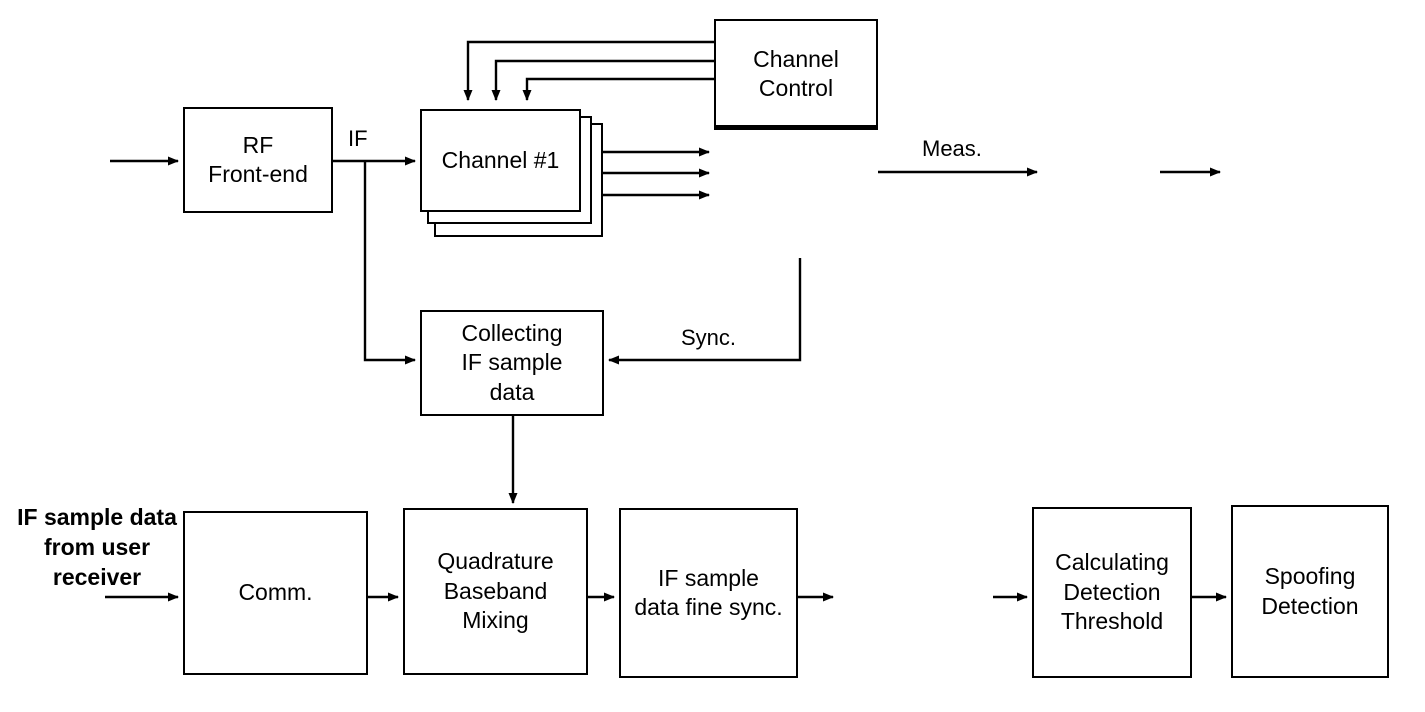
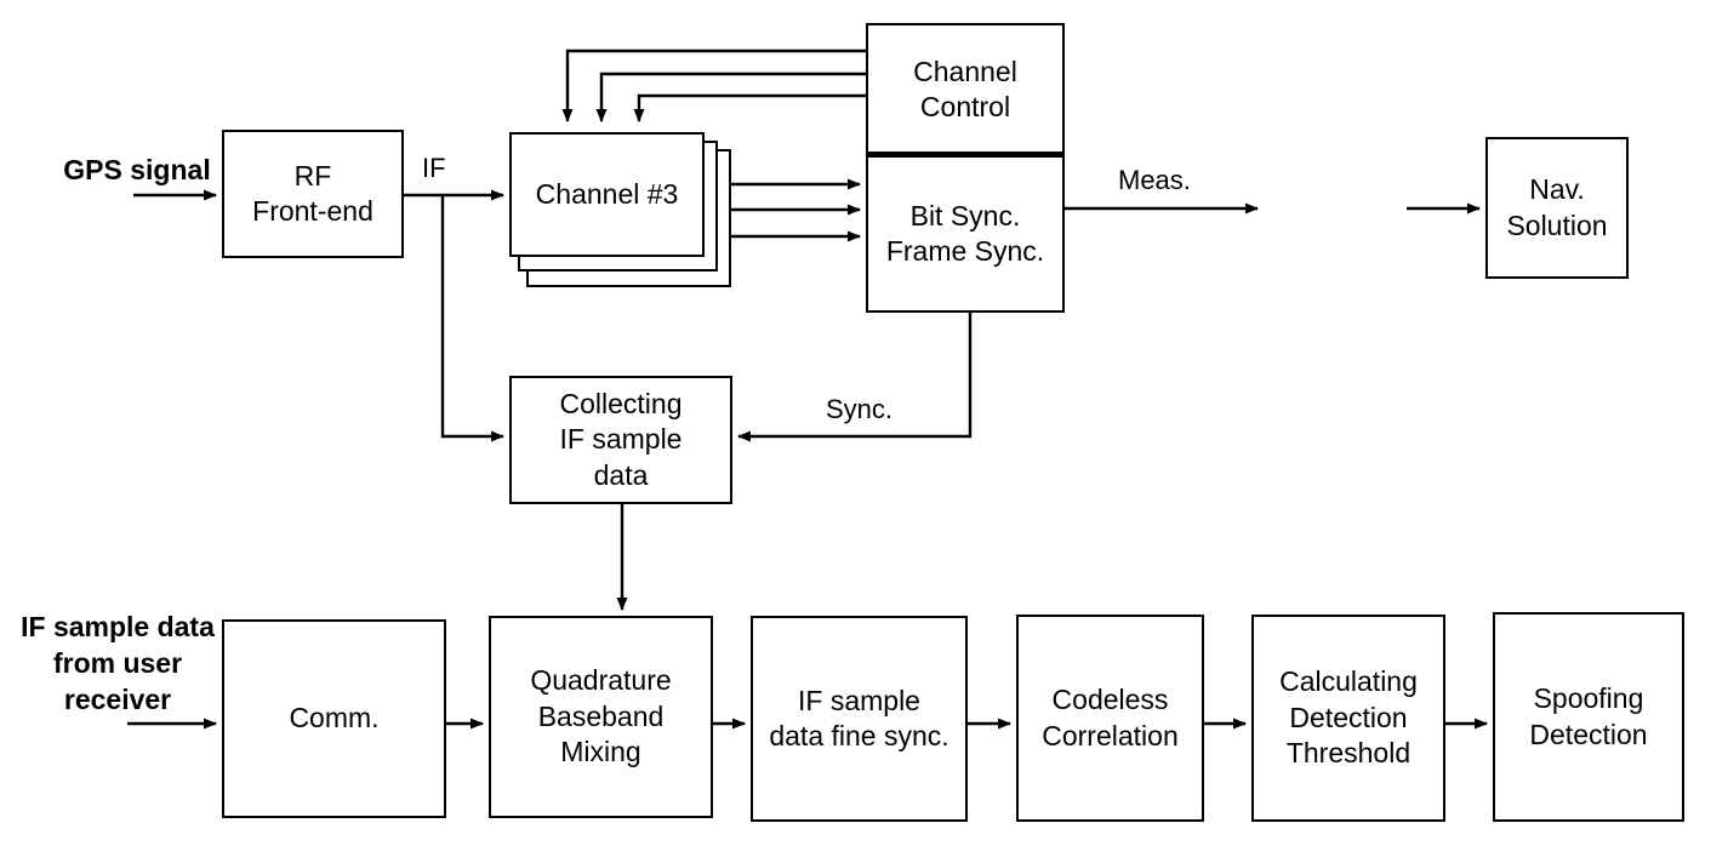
+ GPS signal
  IF sample data
  from user
  receiver
  IF
  Meas.
  Sync.
  RF
  Front-end
- Channel #1
+ Channel #3
  Channel
  Control
+ Bit Sync.
+ Frame Sync.
+ Nav.
+ Solution
  Collecting
  IF sample
  data
  Comm.
  Quadrature
  Baseband
  Mixing
  IF sample
  data fine sync.
+ Codeless
+ Correlation
  Calculating
  Detection
  Threshold
  Spoofing
  Detection
